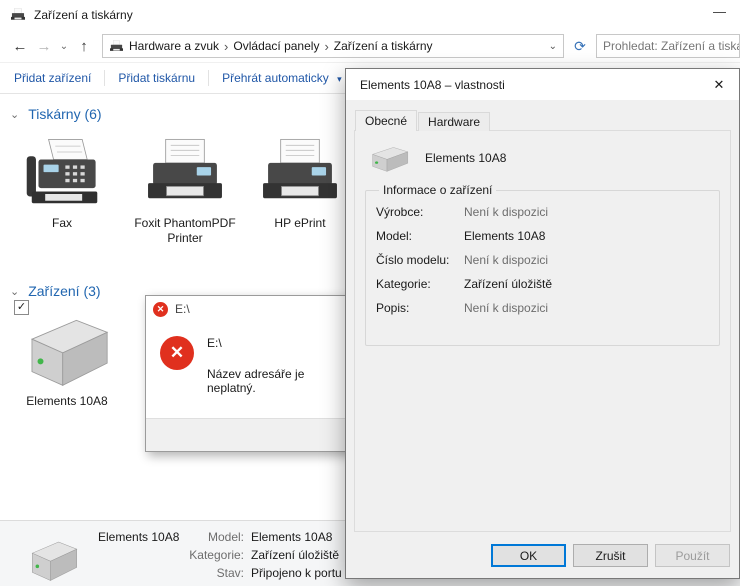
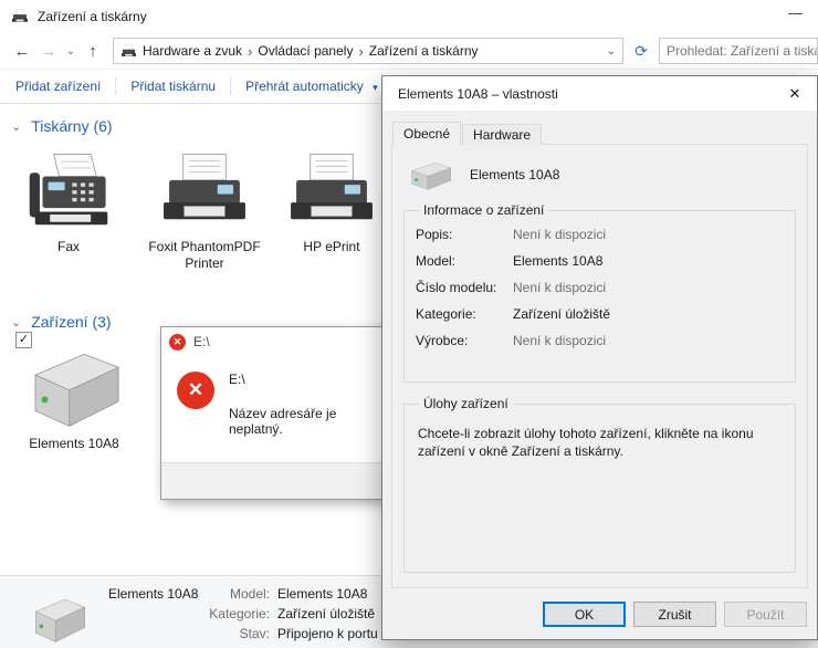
  Zařízení a tiskárny
  —
  ←
  →
  ⌄
  ↑
  Hardware a zvuk
  ›
  Ovládací panely
  ›
  Zařízení a tiskárny
  ⌄
  ⟳
  Prohledat: Zařízení a tisk
  Přidat zařízení
  Přidat tiskárnu
  Přehrát automaticky ▾
  ⌄
  Tiskárny (6)
  Fax
  Foxit PhantomPDF Printer
  HP ePrint
  ⌄
  Zařízení (3)
  ✓
  Elements 10A8
  ✕
  E:\
  ✕
  E:\
  Název adresáře je neplatný.
  Elements 10A8
  Model:
  Elements 10A8
  Kategorie:
  Zařízení úložiště
  Stav:
  Připojeno k portu
  Elements 10A8 – vlastnosti
  ✕
  Obecné
  Hardware
  Elements 10A8
  Informace o zařízení
- Výrobce:
+ Popis:
  Není k dispozici
  Model:
  Elements 10A8
  Číslo modelu:
  Není k dispozici
  Kategorie:
  Zařízení úložiště
- Popis:
+ Výrobce:
  Není k dispozici
+ Úlohy zařízení
+ Chcete-li zobrazit úlohy tohoto zařízení, klikněte na ikonu zařízení v okně Zařízení a tiskárny.
  OK
  Zrušit
  Použít
